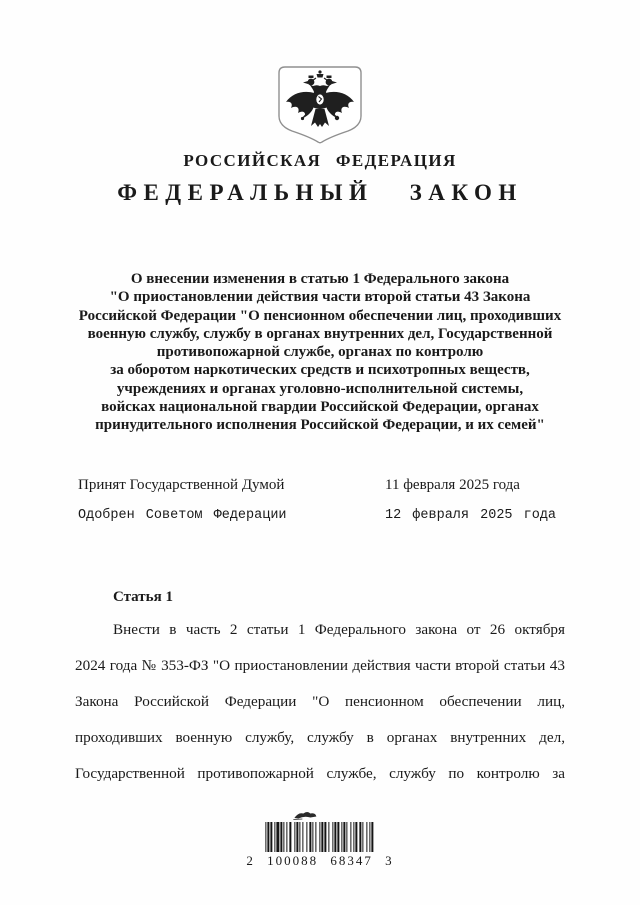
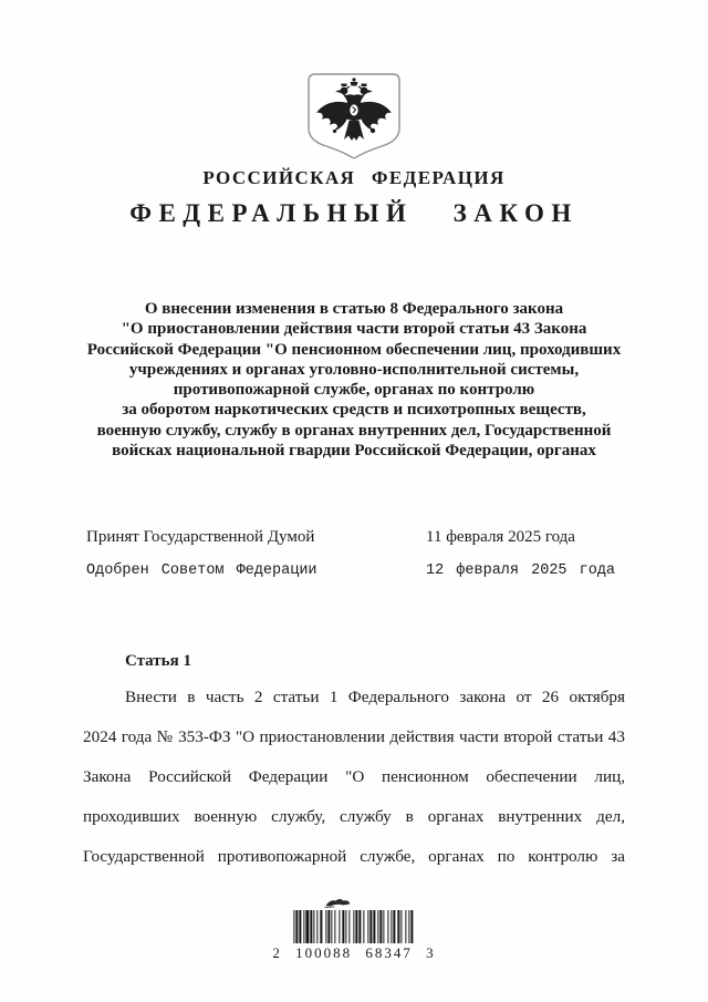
  РОССИЙСКАЯ ФЕДЕРАЦИЯ
  ФЕДЕРАЛЬНЫЙ ЗАКОН
- О внесении изменения в статью 1 Федерального закона
+ О внесении изменения в статью 8 Федерального закона
  "О приостановлении действия части второй статьи 43 Закона
  Российской Федерации "О пенсионном обеспечении лиц, проходивших
- военную службу, службу в органах внутренних дел, Государственной
+ учреждениях и органах уголовно-исполнительной системы,
  противопожарной службе, органах по контролю
  за оборотом наркотических средств и психотропных веществ,
- учреждениях и органах уголовно-исполнительной системы,
+ военную службу, службу в органах внутренних дел, Государственной
  войсках национальной гвардии Российской Федерации, органах
- принудительного исполнения Российской Федерации, и их семей"
  Принят Государственной Думой
  11 февраля 2025 года
  Одобрен Советом Федерации
  12 февраля 2025 года
  Статья 1
  Внести в часть 2 статьи 1 Федерального закона от 26 октября
  2024 года № 353-ФЗ "О приостановлении действия части второй статьи 43
  Закона Российской Федерации "О пенсионном обеспечении лиц,
  проходивших военную службу, службу в органах внутренних дел,
- Государственной противопожарной службе, службу по контролю за
+ Государственной противопожарной службе, органах по контролю за
  2 100088 68347 3
